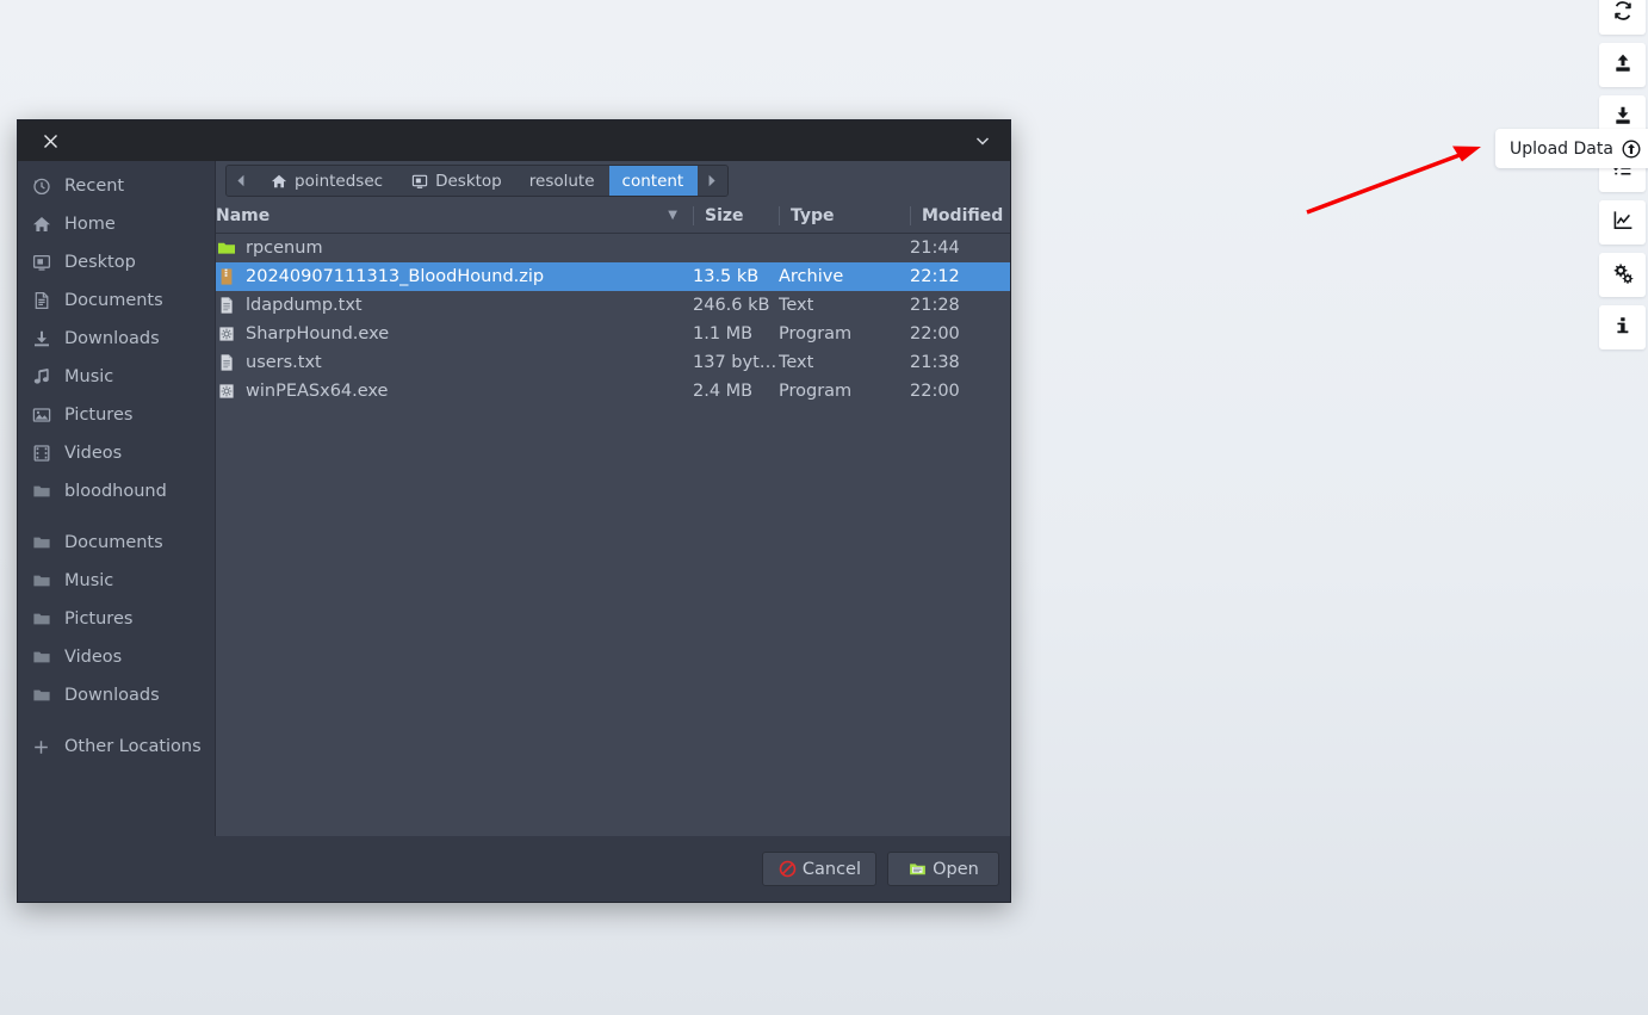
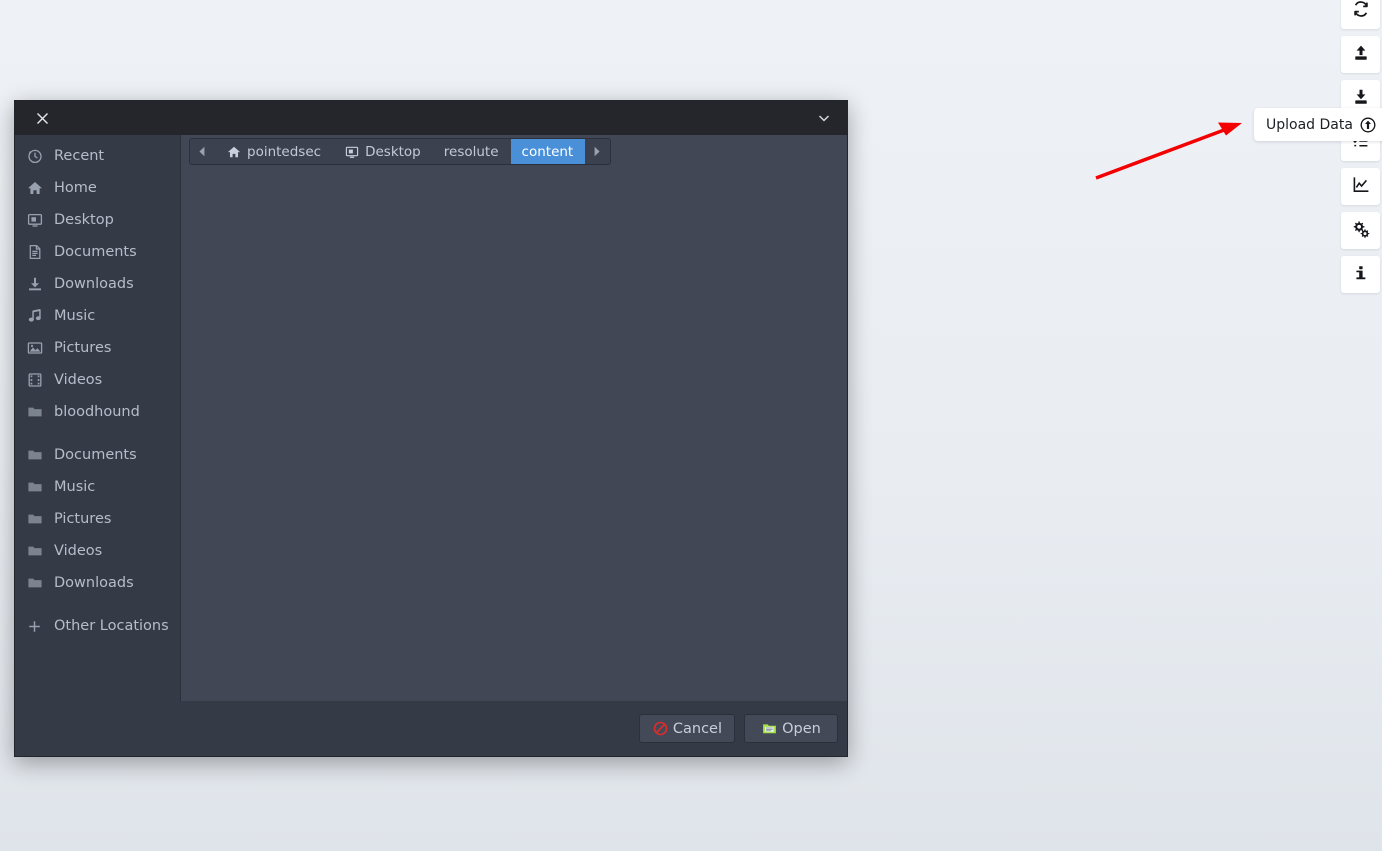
  Recent
  Home
  Desktop
  Documents
  Downloads
  Music
  Pictures
  Videos
  bloodhound
  Documents
  Music
  Pictures
  Videos
  Downloads
  Other Locations
  pointedsec
  Desktop
  resolute
  content
- Name ▼	Size	Type	Modified
- rpcenum			21:44
- 20240907111313_BloodHound.zip	13.5 kB	Archive	22:12
- ldapdump.txt	246.6 kB	Text	21:28
- SharpHound.exe	1.1 MB	Program	22:00
- users.txt	137 bytes	Text	21:38
- winPEASx64.exe	2.4 MB	Program	22:00
  Cancel
  Open
  Upload Data
